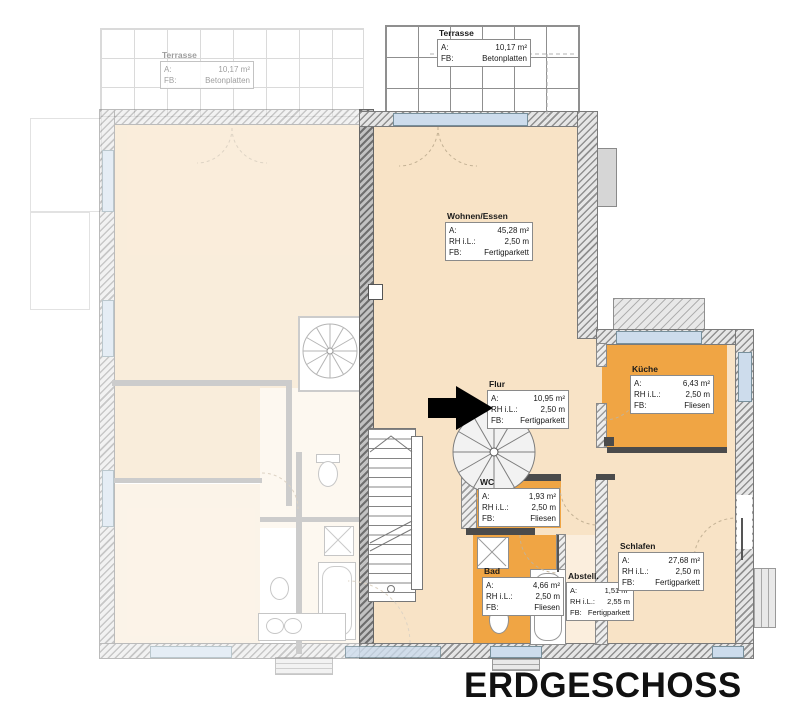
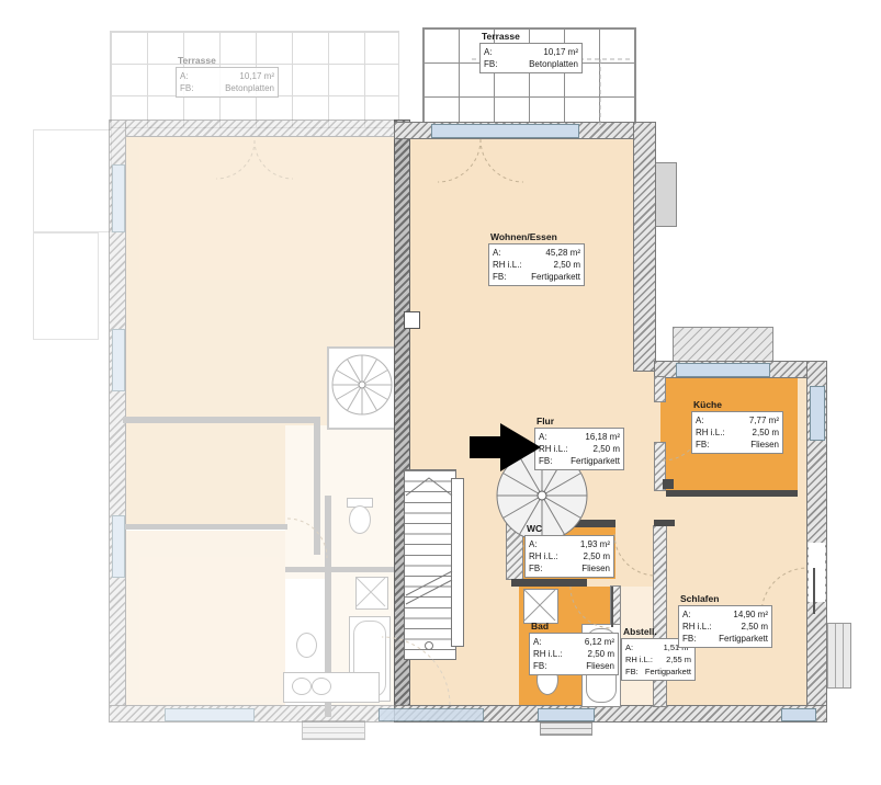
  Terrasse
  A:
  10,17 m²
  FB:
  Betonplatten
  Terrasse
  A:
  10,17 m²
  FB:
  Betonplatten
  Wohnen/Essen
  A:
  45,28 m²
  RH i.L.:
  2,50 m
  FB:
  Fertigparkett
  Flur
  A:
- 10,95 m²
+ 16,18 m²
  RH i.L.:
  2,50 m
  FB:
  Fertigparkett
  Küche
  A:
- 6,43 m²
+ 7,77 m²
  RH i.L.:
  2,50 m
  FB:
  Fliesen
  WC
  A:
  1,93 m²
  RH i.L.:
  2,50 m
  FB:
  Fliesen
  Bad
  A:
- 4,66 m²
+ 6,12 m²
  RH i.L.:
  2,50 m
  FB:
  Fliesen
  Abstell.
  A:
  RH i.L.:
  2,55 m
  FB:
  Fertigparkett
  Schlafen
  A:
- 27,68 m²
+ 14,90 m²
  RH i.L.:
  2,50 m
  FB:
  Fertigparkett
- ERDGESCHOSS
